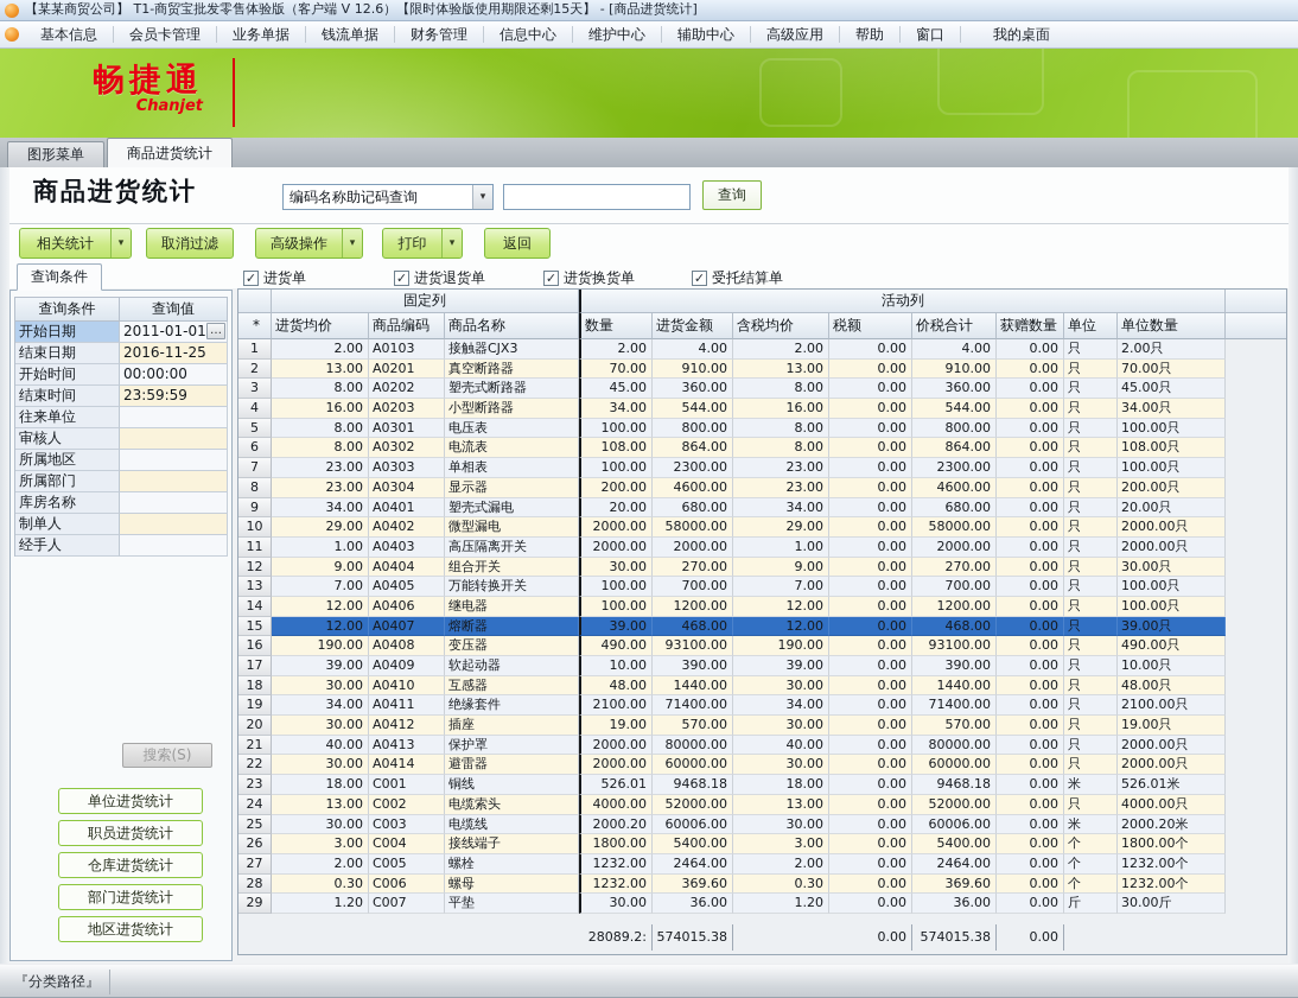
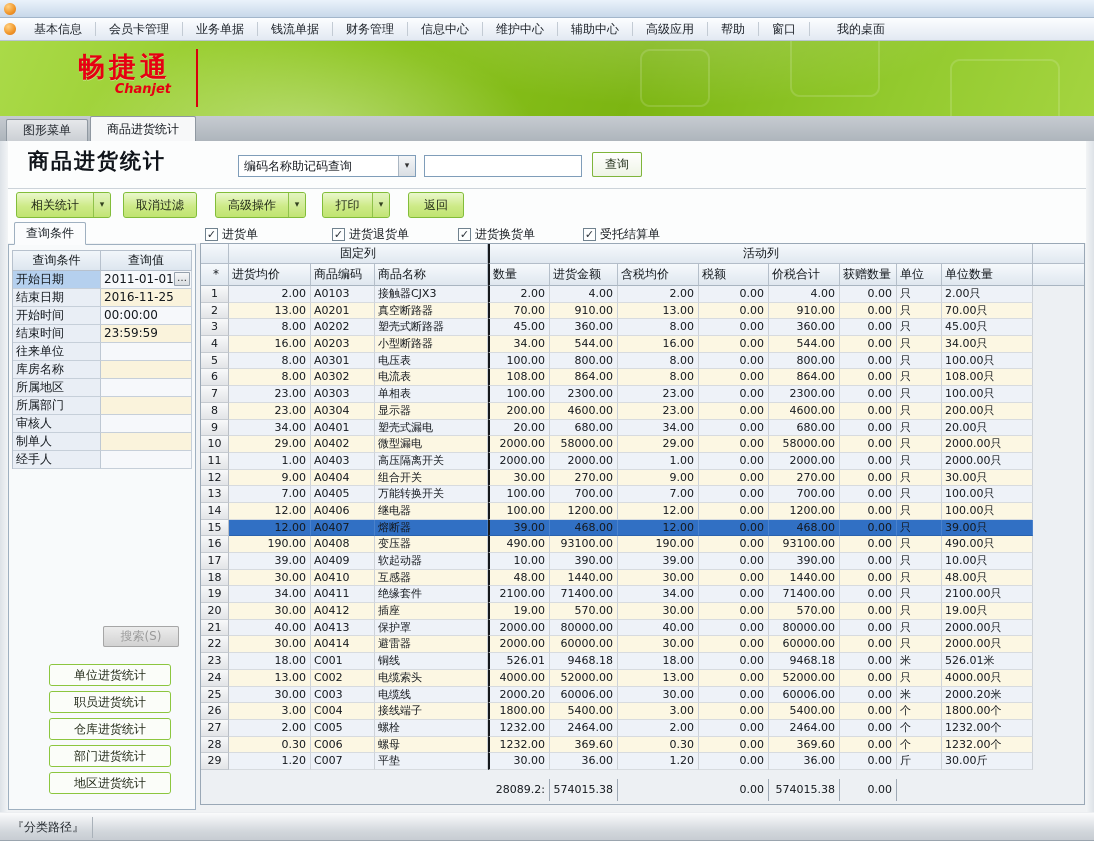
- 【某某商贸公司】 T1-商贸宝批发零售体验版（客户端 V 12.6）【限时体验版使用期限还剩15天】 - [商品进货统计]
  基本信息
  会员卡管理
  业务单据
  钱流单据
  财务管理
  信息中心
  维护中心
  辅助中心
  高级应用
  帮助
  窗口
  我的桌面
  畅捷通
  Chanjet
  图形菜单
  商品进货统计
  商品进货统计
  编码名称助记码查询
  ▾
  查询
  相关统计
  ▾
  取消过滤
  高级操作
  ▾
  打印
  ▾
  返回
  ✓
  进货单
  ✓
  进货退货单
  ✓
  进货换货单
  ✓
  受托结算单
  查询条件
  查询条件
  查询值
  开始日期
  2011-01-01
  …
  结束日期
  2016-11-25
  开始时间
  00:00:00
  结束时间
  23:59:59
  往来单位
- 审核人
+ 库房名称
  所属地区
  所属部门
- 库房名称
+ 审核人
  制单人
  经手人
  搜索(S)
  单位进货统计
  职员进货统计
  仓库进货统计
  部门进货统计
  地区进货统计
  固定列
  活动列
  *
  进货均价
  商品编码
  商品名称
  数量
  进货金额
  含税均价
  税额
  价税合计
  获赠数量
  单位
  单位数量
  1
  2.00
  A0103
  接触器CJX3
  2.00
  4.00
  2.00
  0.00
  4.00
  0.00
  只
  2.00只
  2
  13.00
  A0201
  真空断路器
  70.00
  910.00
  13.00
  0.00
  910.00
  0.00
  只
  70.00只
  3
  8.00
  A0202
  塑壳式断路器
  45.00
  360.00
  8.00
  0.00
  360.00
  0.00
  只
  45.00只
  4
  16.00
  A0203
  小型断路器
  34.00
  544.00
  16.00
  0.00
  544.00
  0.00
  只
  34.00只
  5
  8.00
  A0301
  电压表
  100.00
  800.00
  8.00
  0.00
  800.00
  0.00
  只
  100.00只
  6
  8.00
  A0302
  电流表
  108.00
  864.00
  8.00
  0.00
  864.00
  0.00
  只
  108.00只
  7
  23.00
  A0303
  单相表
  100.00
  2300.00
  23.00
  0.00
  2300.00
  0.00
  只
  100.00只
  8
  23.00
  A0304
  显示器
  200.00
  4600.00
  23.00
  0.00
  4600.00
  0.00
  只
  200.00只
  9
  34.00
  A0401
  塑壳式漏电
  20.00
  680.00
  34.00
  0.00
  680.00
  0.00
  只
  20.00只
  10
  29.00
  A0402
  微型漏电
  2000.00
  58000.00
  29.00
  0.00
  58000.00
  0.00
  只
  2000.00只
  11
  1.00
  A0403
  高压隔离开关
  2000.00
  2000.00
  1.00
  0.00
  2000.00
  0.00
  只
  2000.00只
  12
  9.00
  A0404
  组合开关
  30.00
  270.00
  9.00
  0.00
  270.00
  0.00
  只
  30.00只
  13
  7.00
  A0405
  万能转换开关
  100.00
  700.00
  7.00
  0.00
  700.00
  0.00
  只
  100.00只
  14
  12.00
  A0406
  继电器
  100.00
  1200.00
  12.00
  0.00
  1200.00
  0.00
  只
  100.00只
  15
  12.00
  A0407
  熔断器
  39.00
  468.00
  12.00
  0.00
  468.00
  0.00
  只
  39.00只
  16
  190.00
  A0408
  变压器
  490.00
  93100.00
  190.00
  0.00
  93100.00
  0.00
  只
  490.00只
  17
  39.00
  A0409
  软起动器
  10.00
  390.00
  39.00
  0.00
  390.00
  0.00
  只
  10.00只
  18
  30.00
  A0410
  互感器
  48.00
  1440.00
  30.00
  0.00
  1440.00
  0.00
  只
  48.00只
  19
  34.00
  A0411
  绝缘套件
  2100.00
  71400.00
  34.00
  0.00
  71400.00
  0.00
  只
  2100.00只
  20
  30.00
  A0412
  插座
  19.00
  570.00
  30.00
  0.00
  570.00
  0.00
  只
  19.00只
  21
  40.00
  A0413
  保护罩
  2000.00
  80000.00
  40.00
  0.00
  80000.00
  0.00
  只
  2000.00只
  22
  30.00
  A0414
  避雷器
  2000.00
  60000.00
  30.00
  0.00
  60000.00
  0.00
  只
  2000.00只
  23
  18.00
  C001
  铜线
  526.01
  9468.18
  18.00
  0.00
  9468.18
  0.00
  米
  526.01米
  24
  13.00
  C002
  电缆索头
  4000.00
  52000.00
  13.00
  0.00
  52000.00
  0.00
  只
  4000.00只
  25
  30.00
  C003
  电缆线
  2000.20
  60006.00
  30.00
  0.00
  60006.00
  0.00
  米
  2000.20米
  26
  3.00
  C004
  接线端子
  1800.00
  5400.00
  3.00
  0.00
  5400.00
  0.00
  个
  1800.00个
  27
  2.00
  C005
  螺栓
  1232.00
  2464.00
  2.00
  0.00
  2464.00
  0.00
  个
  1232.00个
  28
  0.30
  C006
  螺母
  1232.00
  369.60
  0.30
  0.00
  369.60
  0.00
  个
  1232.00个
  29
  1.20
  C007
  平垫
  30.00
  36.00
  1.20
  0.00
  36.00
  0.00
  斤
  30.00斤
  28089.2:
  574015.38
  0.00
  574015.38
  0.00
  『分类路径』
